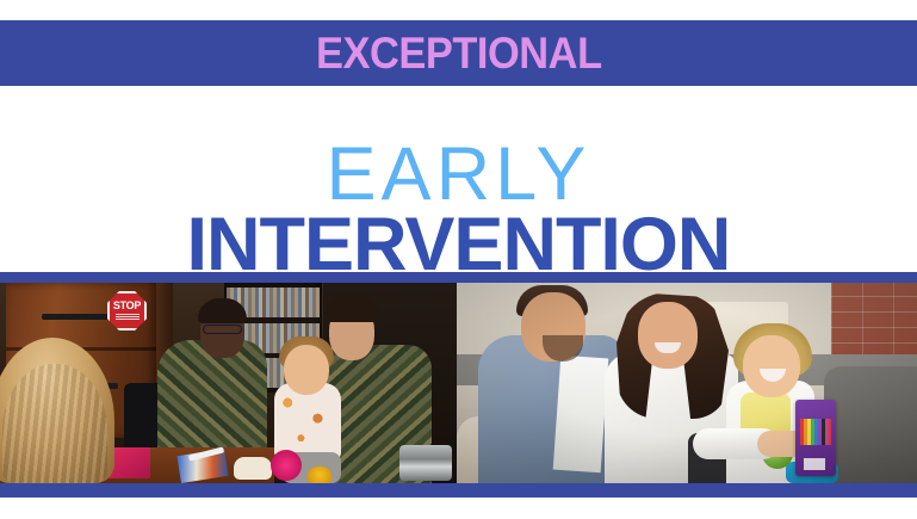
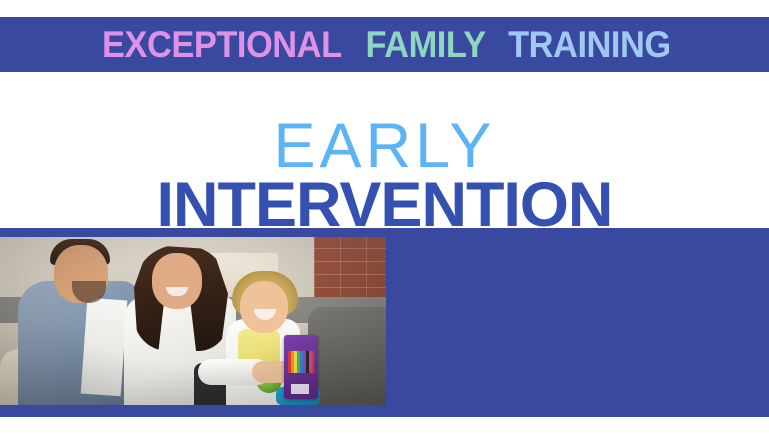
  EXCEPTIONAL
+ FAMILY
+ TRAINING
  EARLY
  INTERVENTION
- STOP
